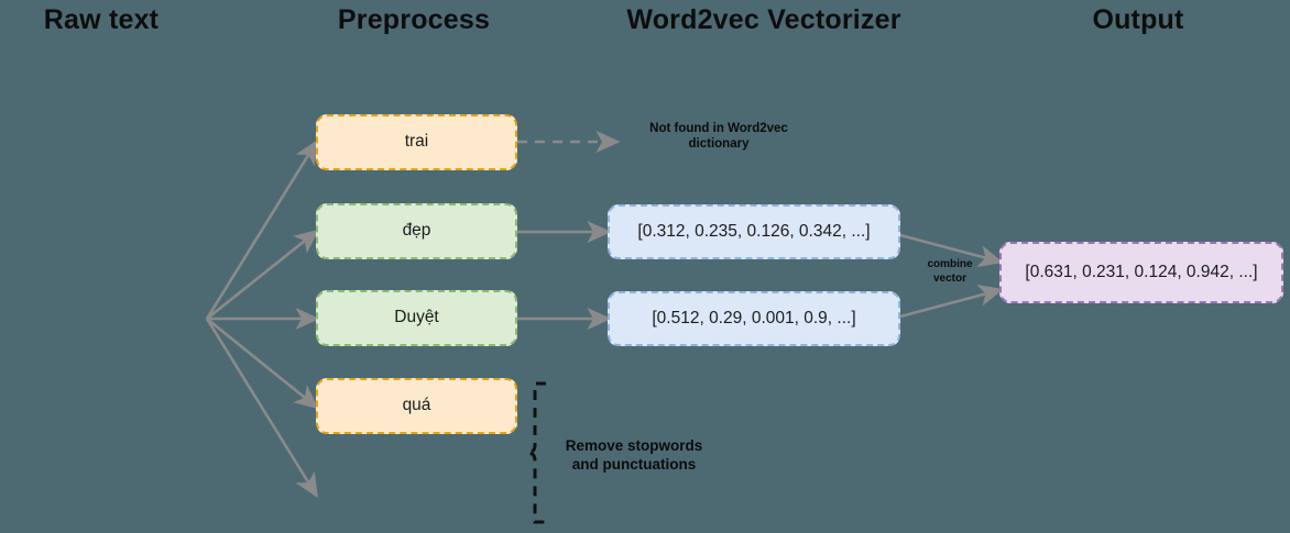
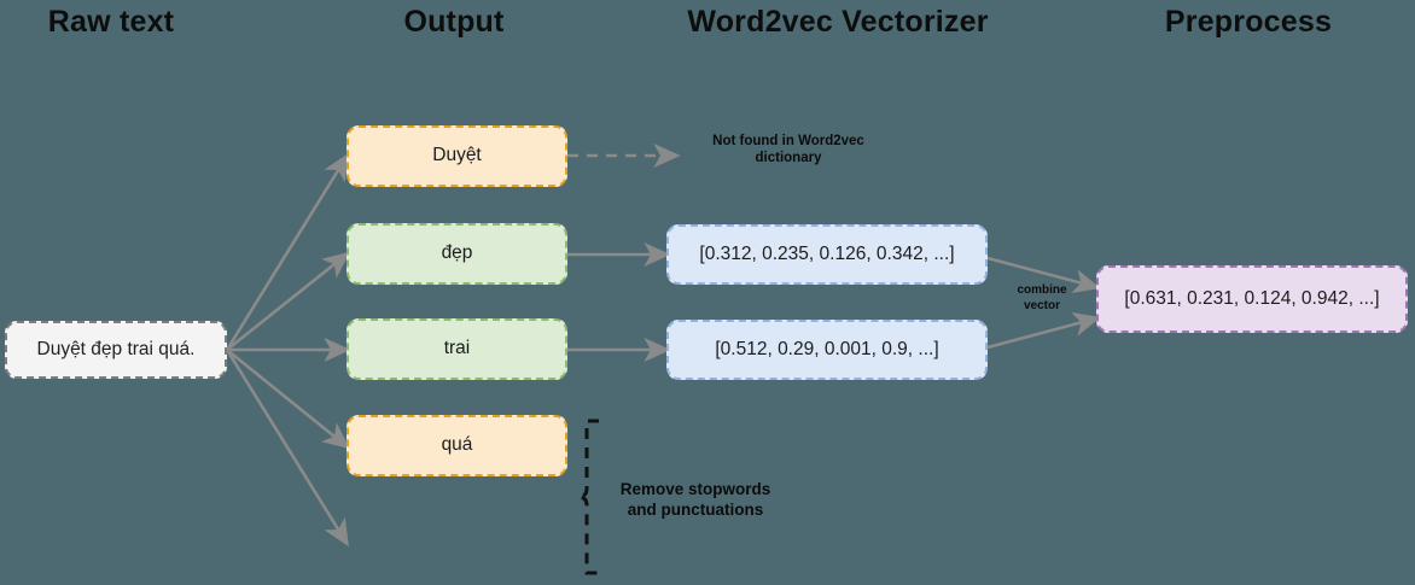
  Raw text
- Preprocess
+ Output
  Word2vec Vectorizer
- Output
+ Preprocess
+ Duyệt đẹp trai quá.
- trai
+ Duyệt
  đẹp
- Duyệt
+ trai
  quá
  [0.312, 0.235, 0.126, 0.342, ...]
  [0.512, 0.29, 0.001, 0.9, ...]
  [0.631, 0.231, 0.124, 0.942, ...]
  Not found in Word2vec
  dictionary
  combine
  vector
  Remove stopwords
  and punctuations
